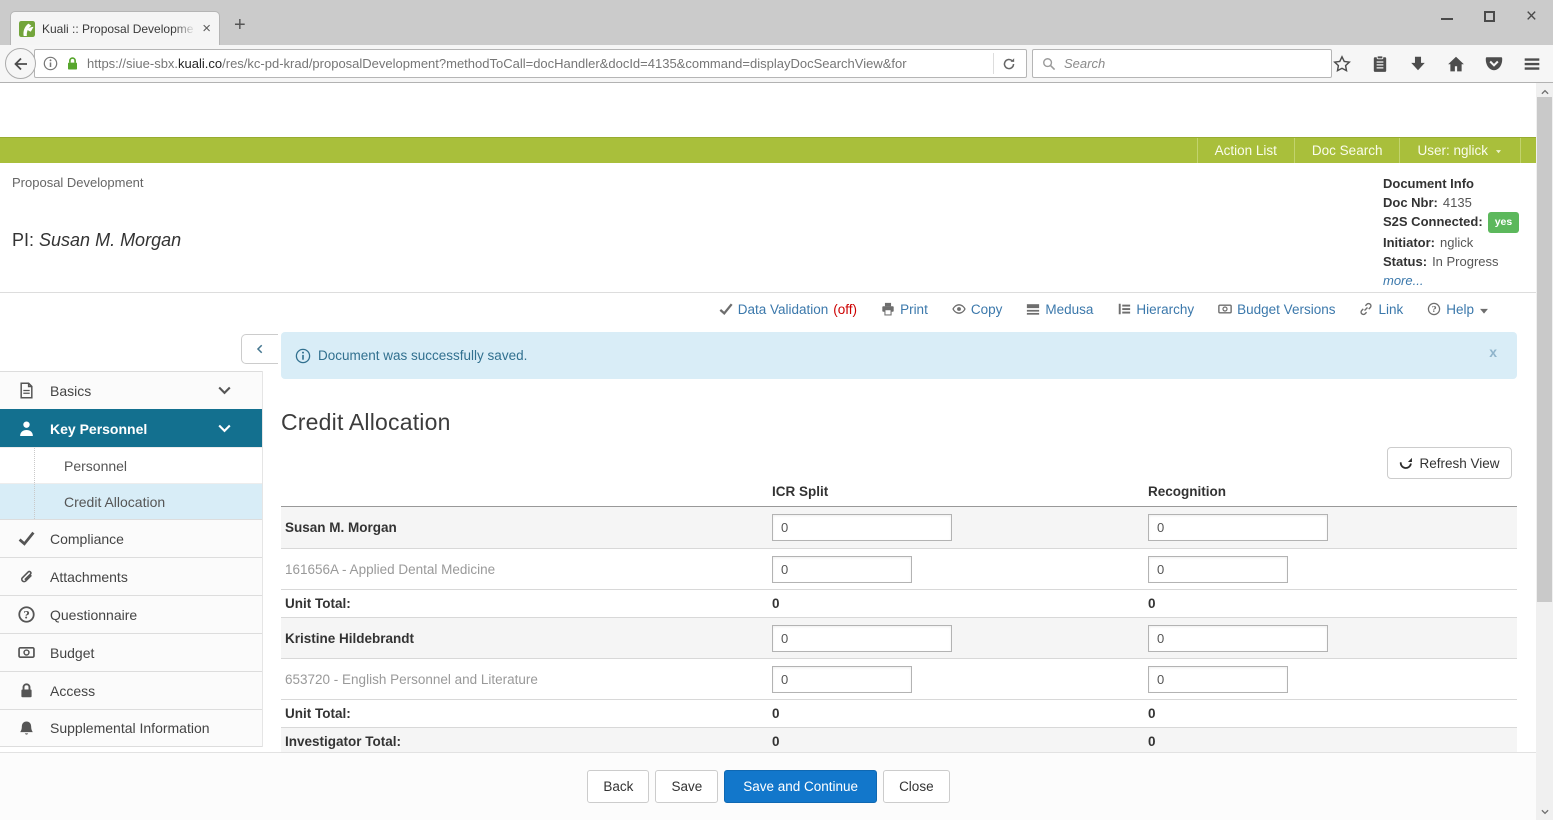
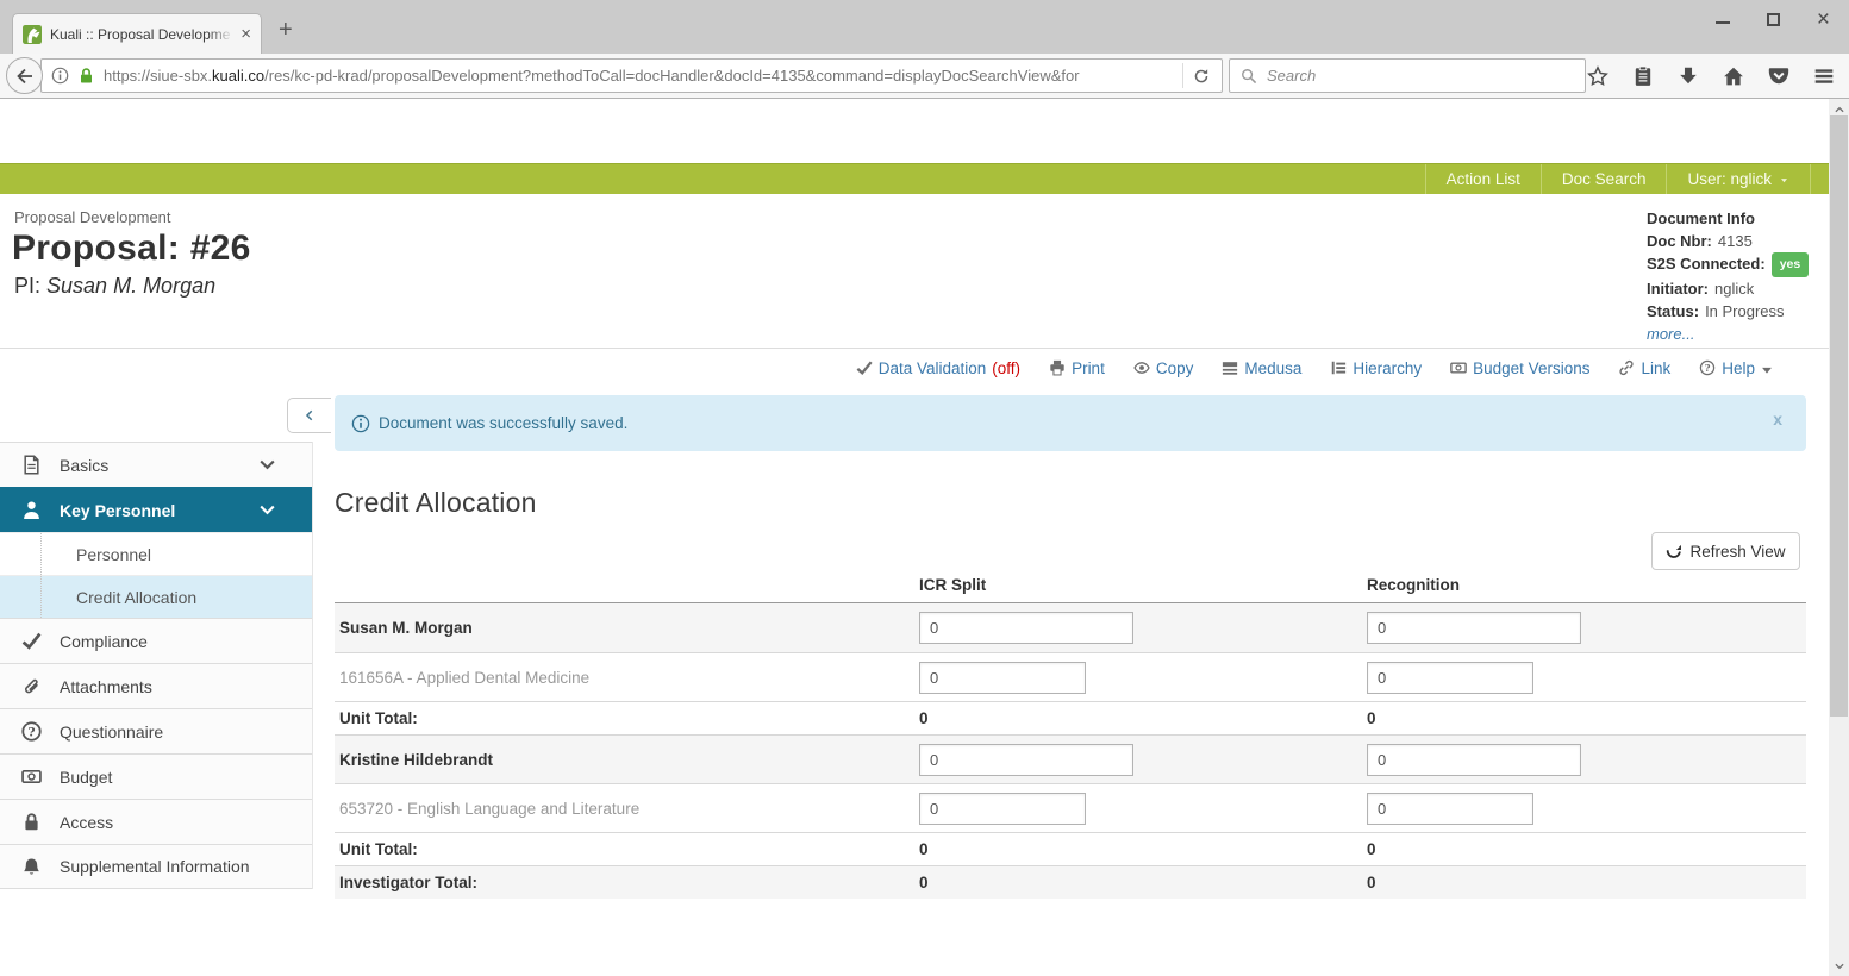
  Kuali :: Proposal Developme
  ×
  +
  ×
  https://siue-sbx.kuali.co/res/kc-pd-krad/proposalDevelopment?methodToCall=docHandler&docId=4135&command=displayDocSearchView&for
  Search
  Action List
  Doc Search
  User: nglick
  Proposal Development
+ Proposal: #26
  PI: Susan M. Morgan
  Document Info
  Doc Nbr: 4135
  S2S Connected: yes
  Initiator: nglick
  Status: In Progress
  more...
  Data Validation
  (off)
  Print
  Copy
  Medusa
  Hierarchy
  Budget Versions
  Link
  ?
  Help
  Basics
  Key Personnel
  Personnel
  Credit Allocation
  Compliance
  Attachments
  ?
  Questionnaire
  Budget
  Access
  Supplemental Information
  Document was successfully saved.
  x
  Credit Allocation
  Refresh View
  ICR Split
  Recognition
  Susan M. Morgan
  0
  0
  161656A - Applied Dental Medicine
  0
  0
  Unit Total:
  0
  0
  Kristine Hildebrandt
  0
  0
- 653720 - English Personnel and Literature
+ 653720 - English Language and Literature
  0
  0
  Unit Total:
  0
  0
  Investigator Total:
  0
  0
- Back
- Save
- Save and Continue
- Close
